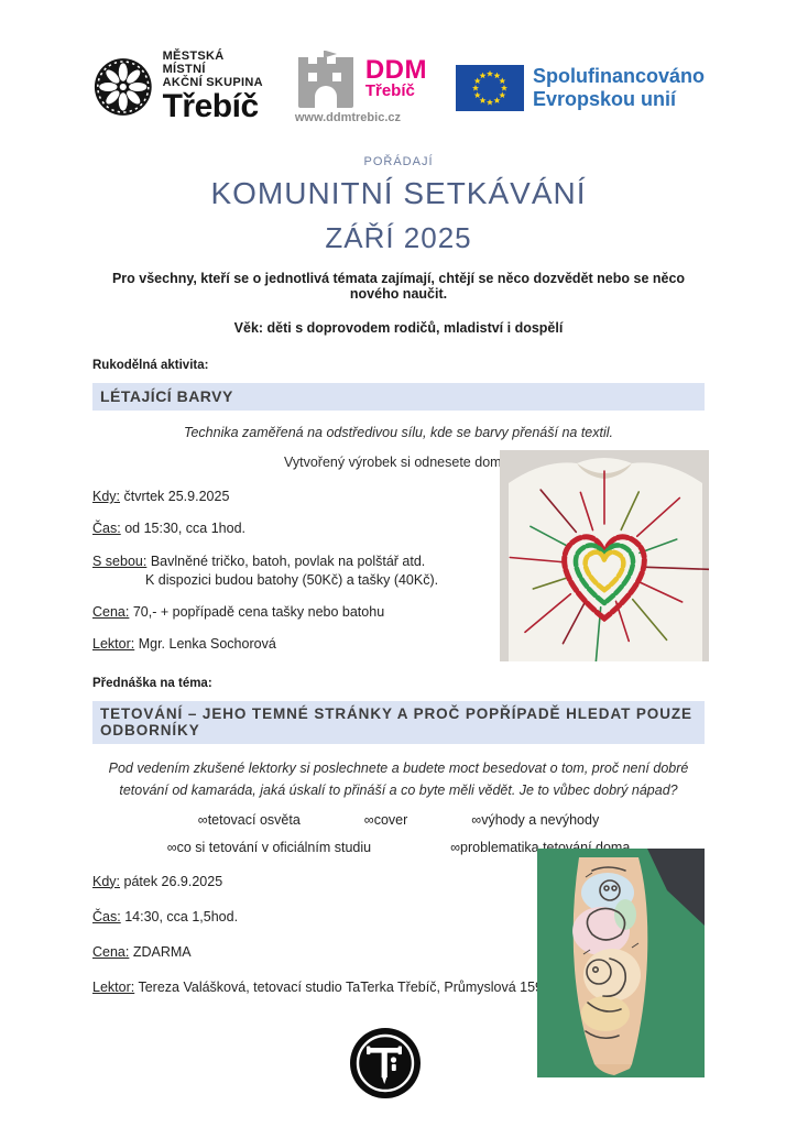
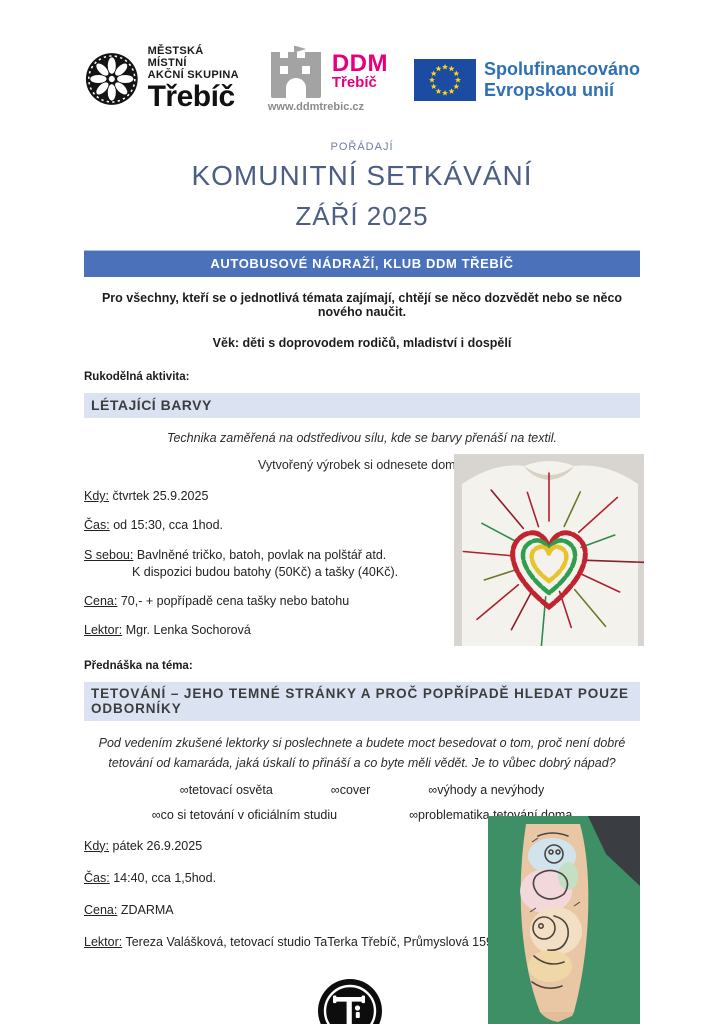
  MĚSTSKÁ MÍSTNÍ
  AKČNÍ SKUPINA
  Třebíč
  DDM
  Třebíč
  www.ddmtrebic.cz
  Spolufinancováno
  Evropskou unií
  POŘÁDAJÍ
  KOMUNITNÍ SETKÁVÁNÍ
  ZÁŘÍ 2025
+ AUTOBUSOVÉ NÁDRAŽÍ, KLUB DDM TŘEBÍČ
  Pro všechny, kteří se o jednotlivá témata zajímají, chtějí se něco dozvědět nebo se něco nového naučit.
  Věk: děti s doprovodem rodičů, mladiství i dospělí
  Rukodělná aktivita:
  LÉTAJÍCÍ BARVY
  Technika zaměřená na odstředivou sílu, kde se barvy přenáší na textil.
  Vytvořený výrobek si odnesete dom
  Kdy: čtvrtek 25.9.2025
  Čas: od 15:30, cca 1hod.
  S sebou: Bavlněné tričko, batoh, povlak na polštář atd.
  K dispozici budou batohy (50Kč) a tašky (40Kč).
  Cena: 70,- + popřípadě cena tašky nebo batohu
  Lektor: Mgr. Lenka Sochorová
  Přednáška na téma:
  TETOVÁNÍ – JEHO TEMNÉ STRÁNKY A PROČ POPŘÍPADĚ HLEDAT POUZE ODBORNÍKY
  Pod vedením zkušené lektorky si poslechnete a budete moct besedovat o tom, proč není dobré tetování od kamaráda, jaká úskalí to přináší a co byte měli vědět. Je to vůbec dobrý nápad?
  ∞tetovací osvěta
  ∞cover
  ∞výhody a nevýhody
  ∞co si tetování v oficiálním studiu
  ∞problematika tetování doma
  Kdy: pátek 26.9.2025
- Čas: 14:30, cca 1,5hod.
+ Čas: 14:40, cca 1,5hod.
  Cena: ZDARMA
  Lektor: Tereza Valášková, tetovací studio TaTerka Třebíč, Průmyslová 15
